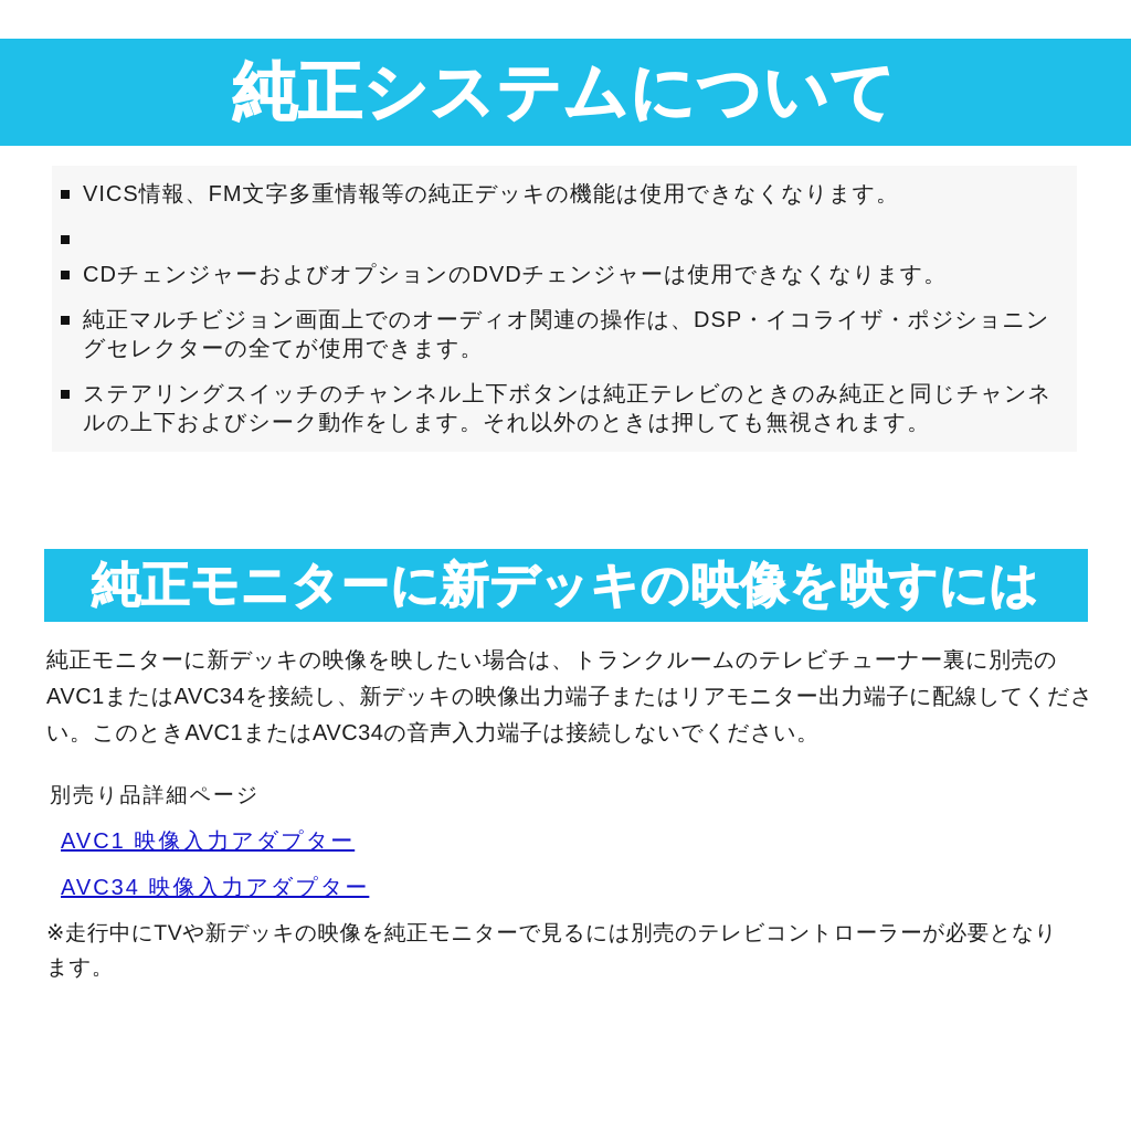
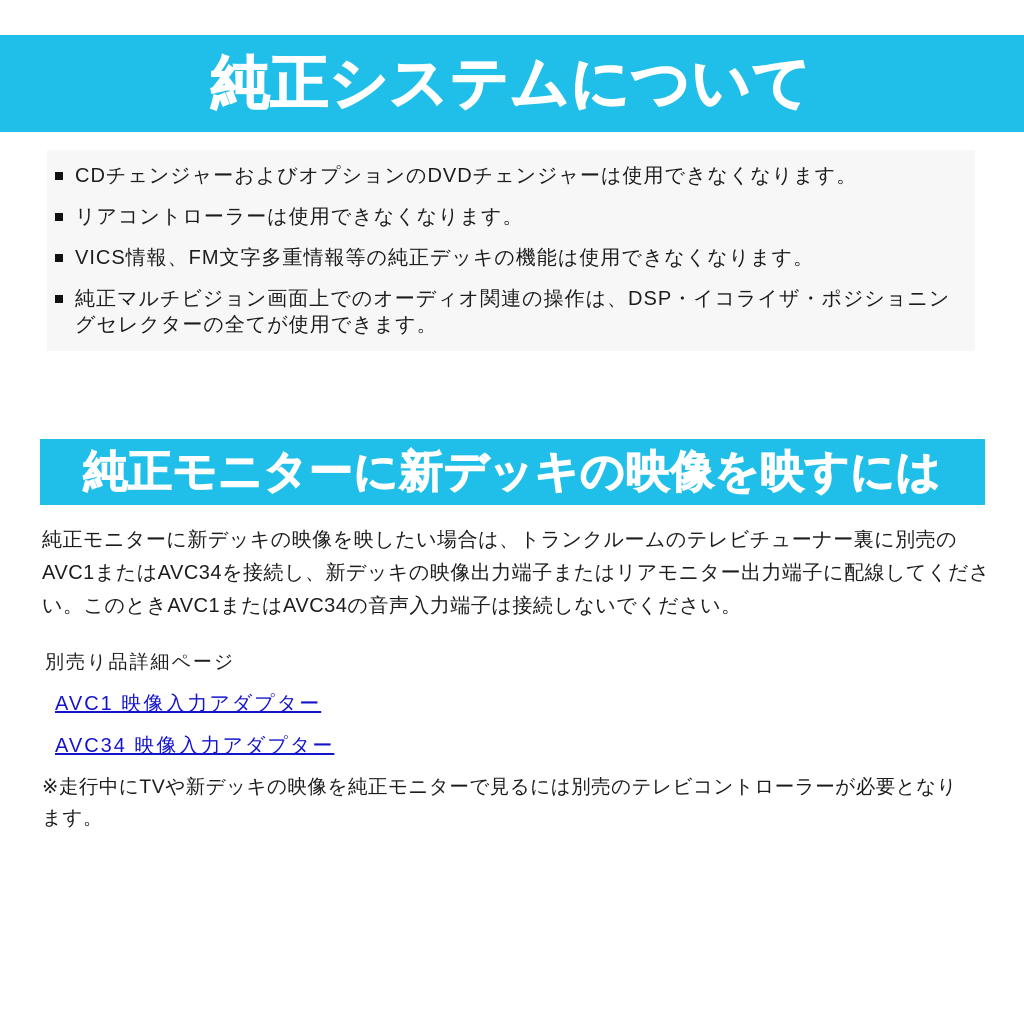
  純正システムについて
- VICS情報、FM文字多重情報等の純正デッキの機能は使用できなくなります。
+ CDチェンジャーおよびオプションのDVDチェンジャーは使用できなくなります。
+ リアコントローラーは使用できなくなります。
- CDチェンジャーおよびオプションのDVDチェンジャーは使用できなくなります。
+ VICS情報、FM文字多重情報等の純正デッキの機能は使用できなくなります。
  純正マルチビジョン画面上でのオーディオ関連の操作は、DSP・イコライザ・ポジショニングセレクターの全てが使用できます。
- ステアリングスイッチのチャンネル上下ボタンは純正テレビのときのみ純正と同じチャンネルの上下およびシーク動作をします。それ以外のときは押しても無視されます。
  純正モニターに新デッキの映像を映すには
  純正モニターに新デッキの映像を映したい場合は、トランクルームのテレビチューナー裏に別売のAVC1またはAVC34を接続し、新デッキの映像出力端子またはリアモニター出力端子に配線してください。このときAVC1またはAVC34の音声入力端子は接続しないでください。
  別売り品詳細ページ
  AVC1 映像入力アダプター
  AVC34 映像入力アダプター
  ※走行中にTVや新デッキの映像を純正モニターで見るには別売のテレビコントローラーが必要となります。
